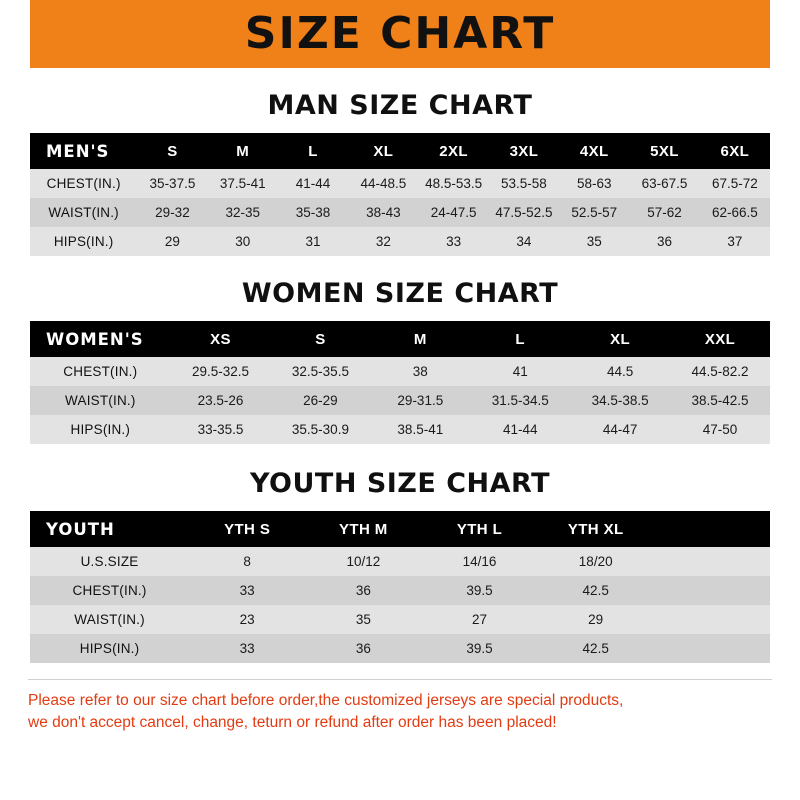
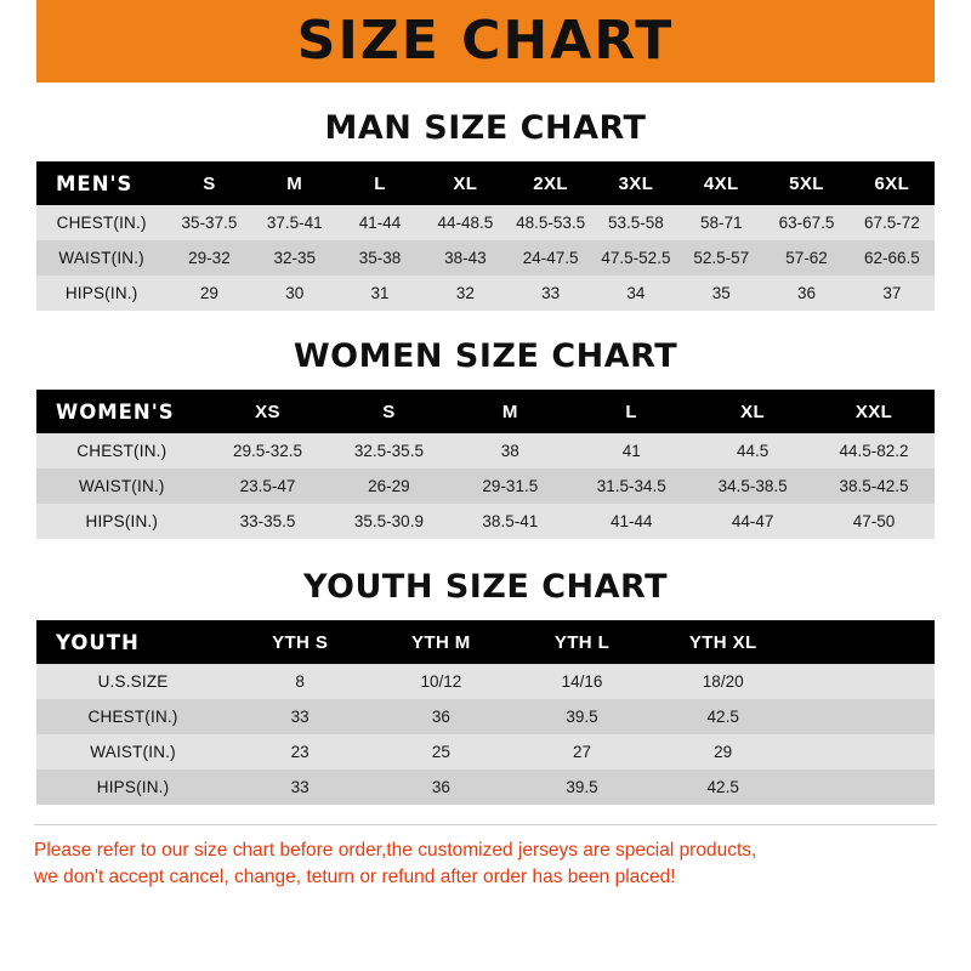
  SIZE CHART
  MAN SIZE CHART
  MEN'S	S	M	L	XL	2XL	3XL	4XL	5XL	6XL
- CHEST(IN.)	35-37.5	37.5-41	41-44	44-48.5	48.5-53.5	53.5-58	58-63	63-67.5	67.5-72
+ CHEST(IN.)	35-37.5	37.5-41	41-44	44-48.5	48.5-53.5	53.5-58	58-71	63-67.5	67.5-72
  WAIST(IN.)	29-32	32-35	35-38	38-43	24-47.5	47.5-52.5	52.5-57	57-62	62-66.5
  HIPS(IN.)	29	30	31	32	33	34	35	36	37
  WOMEN SIZE CHART
  WOMEN'S	XS	S	M	L	XL	XXL
  CHEST(IN.)	29.5-32.5	32.5-35.5	38	41	44.5	44.5-82.2
- WAIST(IN.)	23.5-26	26-29	29-31.5	31.5-34.5	34.5-38.5	38.5-42.5
+ WAIST(IN.)	23.5-47	26-29	29-31.5	31.5-34.5	34.5-38.5	38.5-42.5
  HIPS(IN.)	33-35.5	35.5-30.9	38.5-41	41-44	44-47	47-50
  YOUTH SIZE CHART
  YOUTH	YTH S	YTH M	YTH L	YTH XL
  U.S.SIZE	8	10/12	14/16	18/20
  CHEST(IN.)	33	36	39.5	42.5
- WAIST(IN.)	23	35	27	29
+ WAIST(IN.)	23	25	27	29
  HIPS(IN.)	33	36	39.5	42.5
  Please refer to our size chart before order,the customized jerseys are special products,
  we don't accept cancel, change, teturn or refund after order has been placed!
